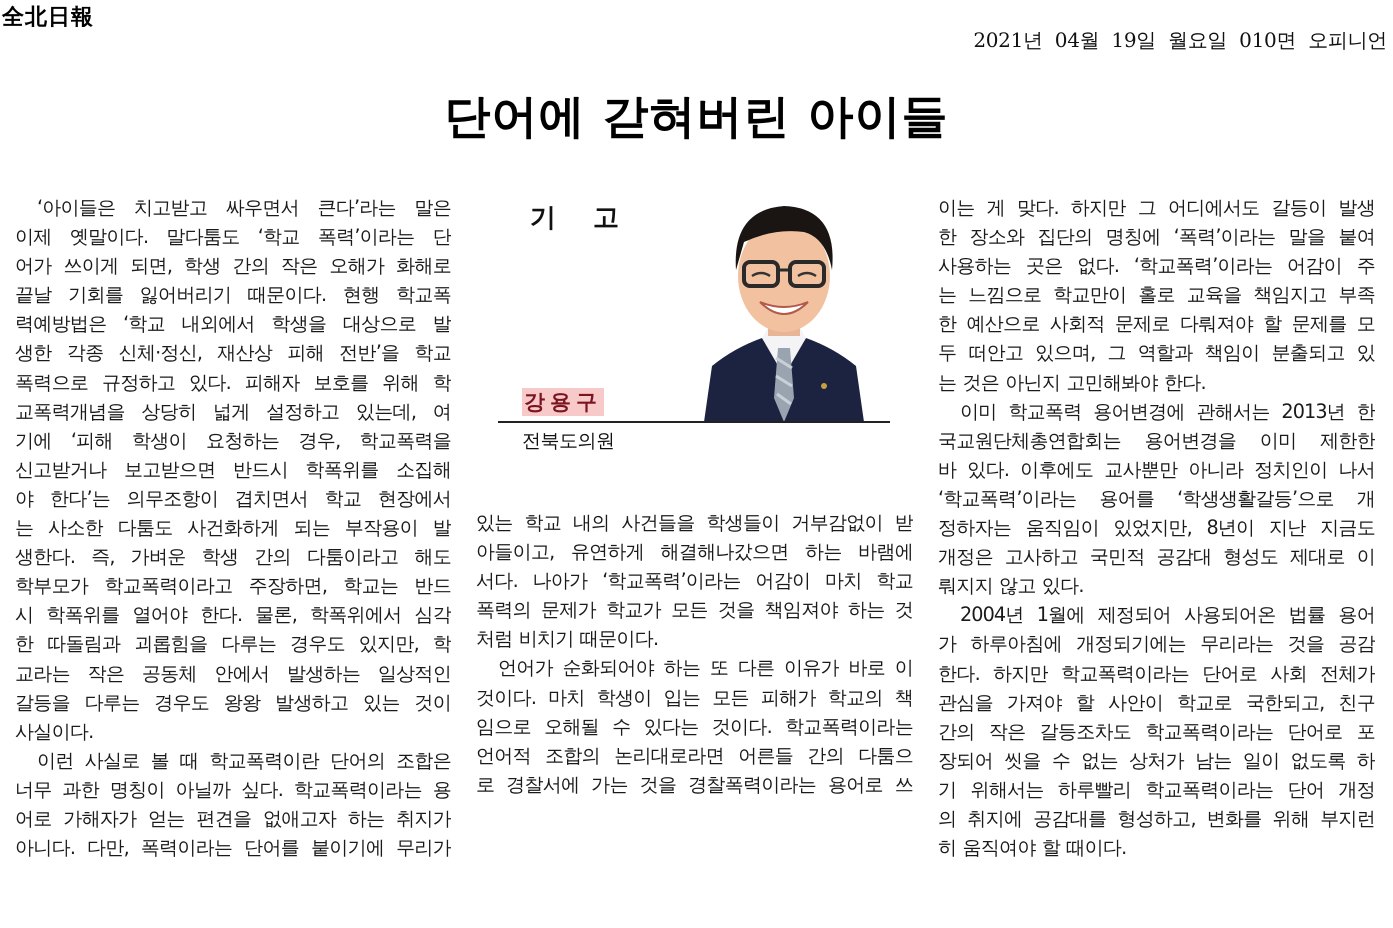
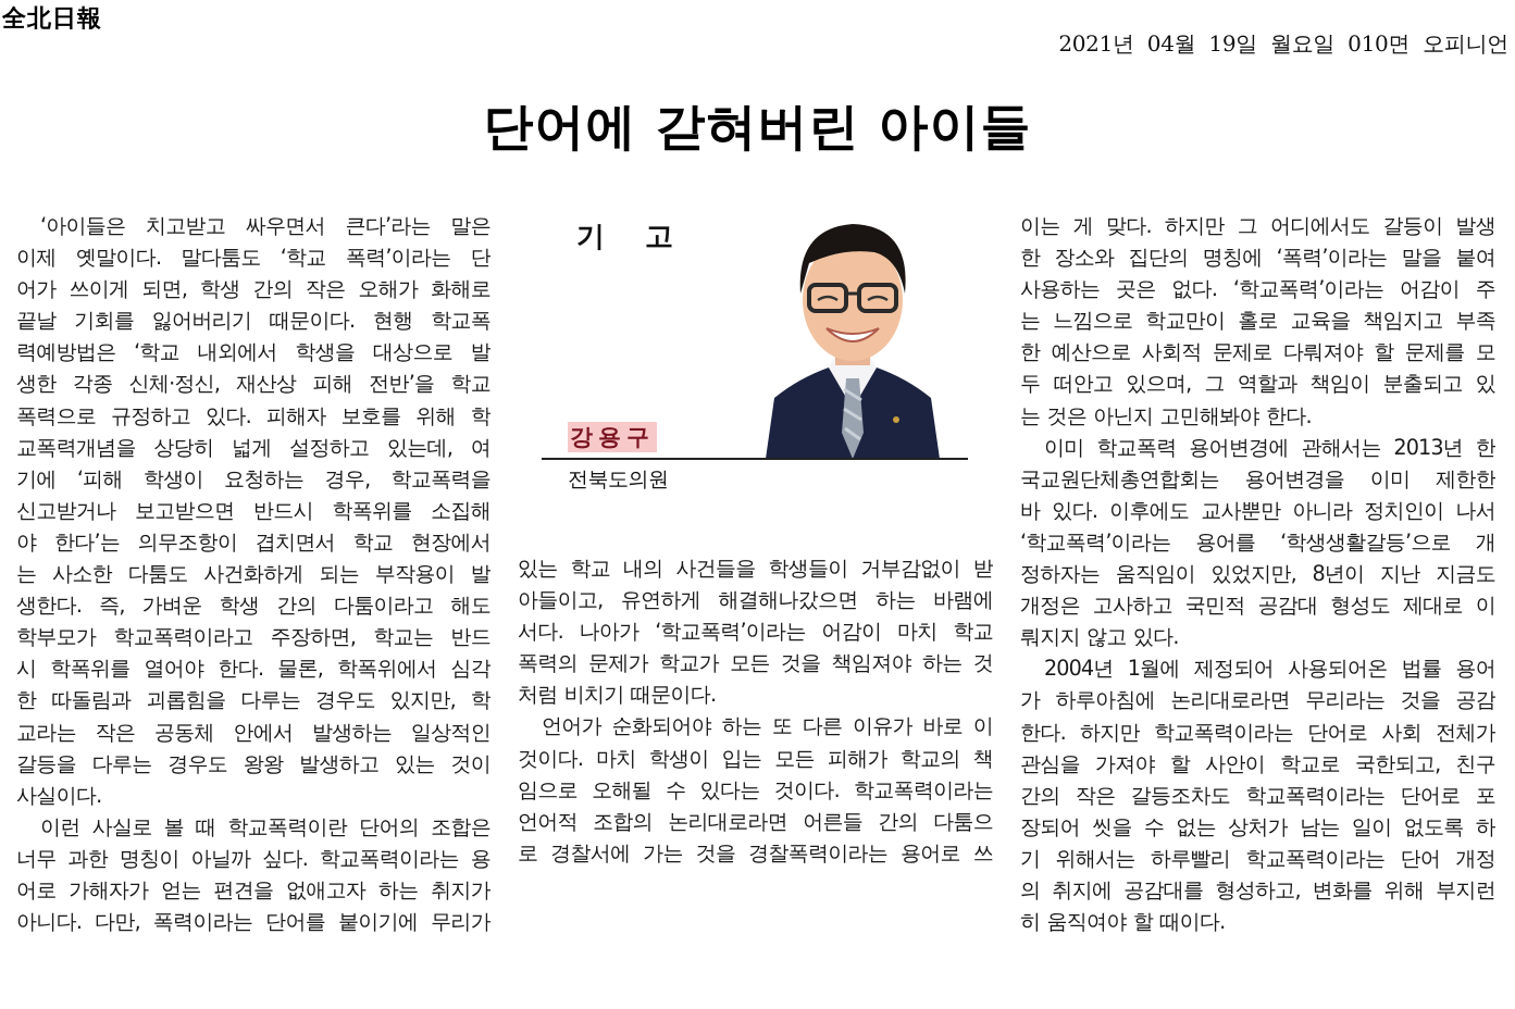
  全北日報
  2021년 04월 19일 월요일 010면 오피니언
  단어에 갇혀버린 아이들
  ‘아이들은 치고받고 싸우면서 큰다’라는 말은
  이제 옛말이다. 말다툼도 ‘학교 폭력’이라는 단
  어가 쓰이게 되면, 학생 간의 작은 오해가 화해로
  끝날 기회를 잃어버리기 때문이다. 현행 학교폭
  력예방법은 ‘학교 내외에서 학생을 대상으로 발
  생한 각종 신체·정신, 재산상 피해 전반’을 학교
  폭력으로 규정하고 있다. 피해자 보호를 위해 학
  교폭력개념을 상당히 넓게 설정하고 있는데, 여
  기에 ‘피해 학생이 요청하는 경우, 학교폭력을
  신고받거나 보고받으면 반드시 학폭위를 소집해
  야 한다’는 의무조항이 겹치면서 학교 현장에서
  는 사소한 다툼도 사건화하게 되는 부작용이 발
  생한다. 즉, 가벼운 학생 간의 다툼이라고 해도
  학부모가 학교폭력이라고 주장하면, 학교는 반드
  시 학폭위를 열어야 한다. 물론, 학폭위에서 심각
  한 따돌림과 괴롭힘을 다루는 경우도 있지만, 학
  교라는 작은 공동체 안에서 발생하는 일상적인
  갈등을 다루는 경우도 왕왕 발생하고 있는 것이
  사실이다.
  이런 사실로 볼 때 학교폭력이란 단어의 조합은
  너무 과한 명칭이 아닐까 싶다. 학교폭력이라는 용
  어로 가해자가 얻는 편견을 없애고자 하는 취지가
  아니다. 다만, 폭력이라는 단어를 붙이기에 무리가
  기 고
  강용구
  전북도의원
  있는 학교 내의 사건들을 학생들이 거부감없이 받
  아들이고, 유연하게 해결해나갔으면 하는 바램에
  서다. 나아가 ‘학교폭력’이라는 어감이 마치 학교
  폭력의 문제가 학교가 모든 것을 책임져야 하는 것
  처럼 비치기 때문이다.
  언어가 순화되어야 하는 또 다른 이유가 바로 이
  것이다. 마치 학생이 입는 모든 피해가 학교의 책
  임으로 오해될 수 있다는 것이다. 학교폭력이라는
  언어적 조합의 논리대로라면 어른들 간의 다툼으
  로 경찰서에 가는 것을 경찰폭력이라는 용어로 쓰
  이는 게 맞다. 하지만 그 어디에서도 갈등이 발생
  한 장소와 집단의 명칭에 ‘폭력’이라는 말을 붙여
  사용하는 곳은 없다. ‘학교폭력’이라는 어감이 주
  는 느낌으로 학교만이 홀로 교육을 책임지고 부족
  한 예산으로 사회적 문제로 다뤄져야 할 문제를 모
  두 떠안고 있으며, 그 역할과 책임이 분출되고 있
  는 것은 아닌지 고민해봐야 한다.
  이미 학교폭력 용어변경에 관해서는 2013년 한
  국교원단체총연합회는 용어변경을 이미 제한한
  바 있다. 이후에도 교사뿐만 아니라 정치인이 나서
  ‘학교폭력’이라는 용어를 ‘학생생활갈등’으로 개
  정하자는 움직임이 있었지만, 8년이 지난 지금도
  개정은 고사하고 국민적 공감대 형성도 제대로 이
  뤄지지 않고 있다.
  2004년 1월에 제정되어 사용되어온 법률 용어
- 가 하루아침에 개정되기에는 무리라는 것을 공감
+ 가 하루아침에 논리대로라면 무리라는 것을 공감
  한다. 하지만 학교폭력이라는 단어로 사회 전체가
  관심을 가져야 할 사안이 학교로 국한되고, 친구
  간의 작은 갈등조차도 학교폭력이라는 단어로 포
  장되어 씻을 수 없는 상처가 남는 일이 없도록 하
  기 위해서는 하루빨리 학교폭력이라는 단어 개정
  의 취지에 공감대를 형성하고, 변화를 위해 부지런
  히 움직여야 할 때이다.
